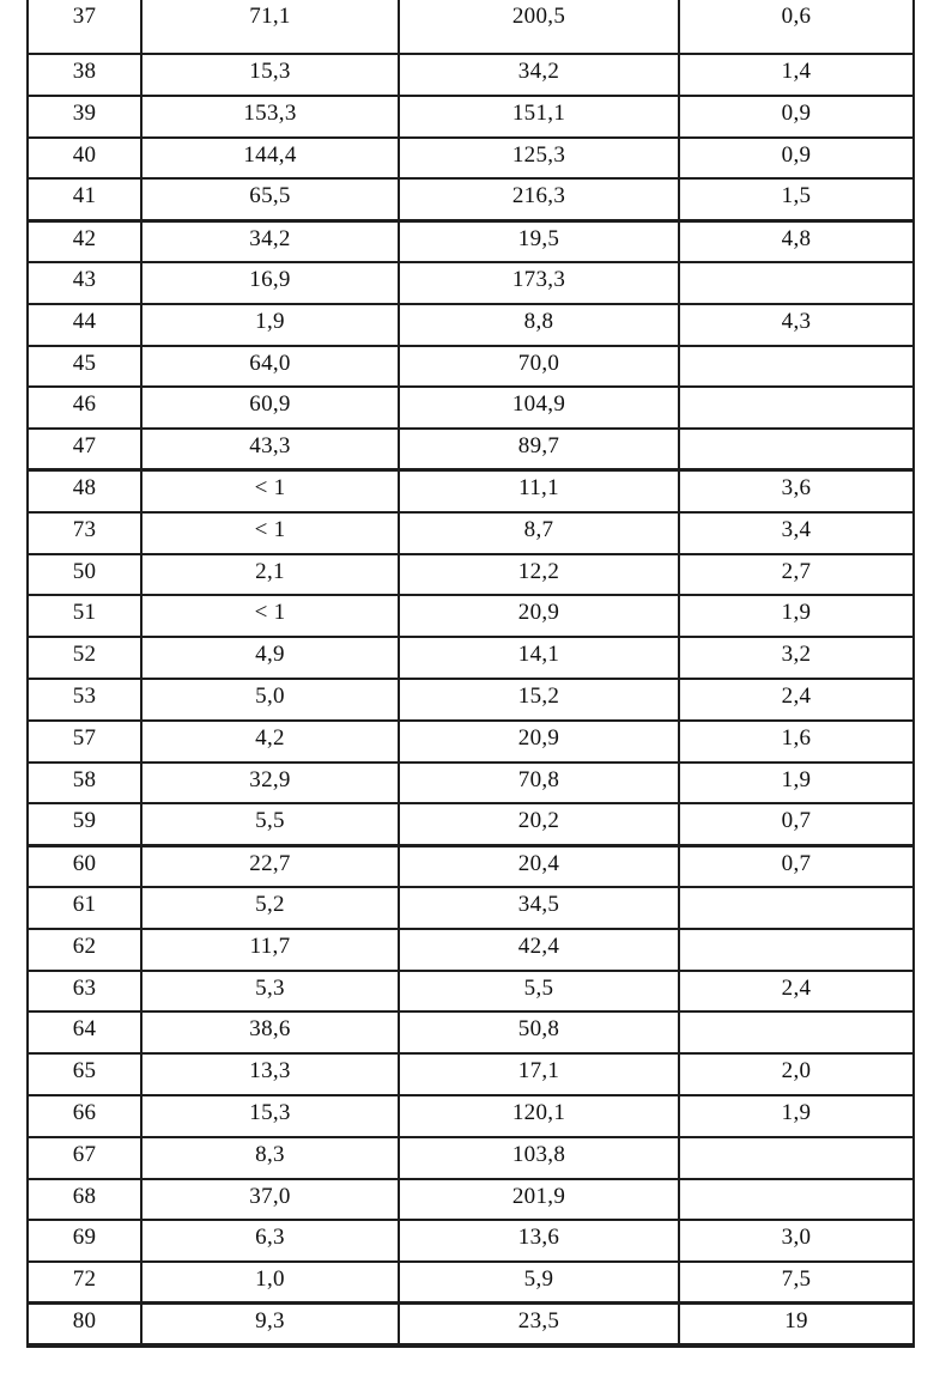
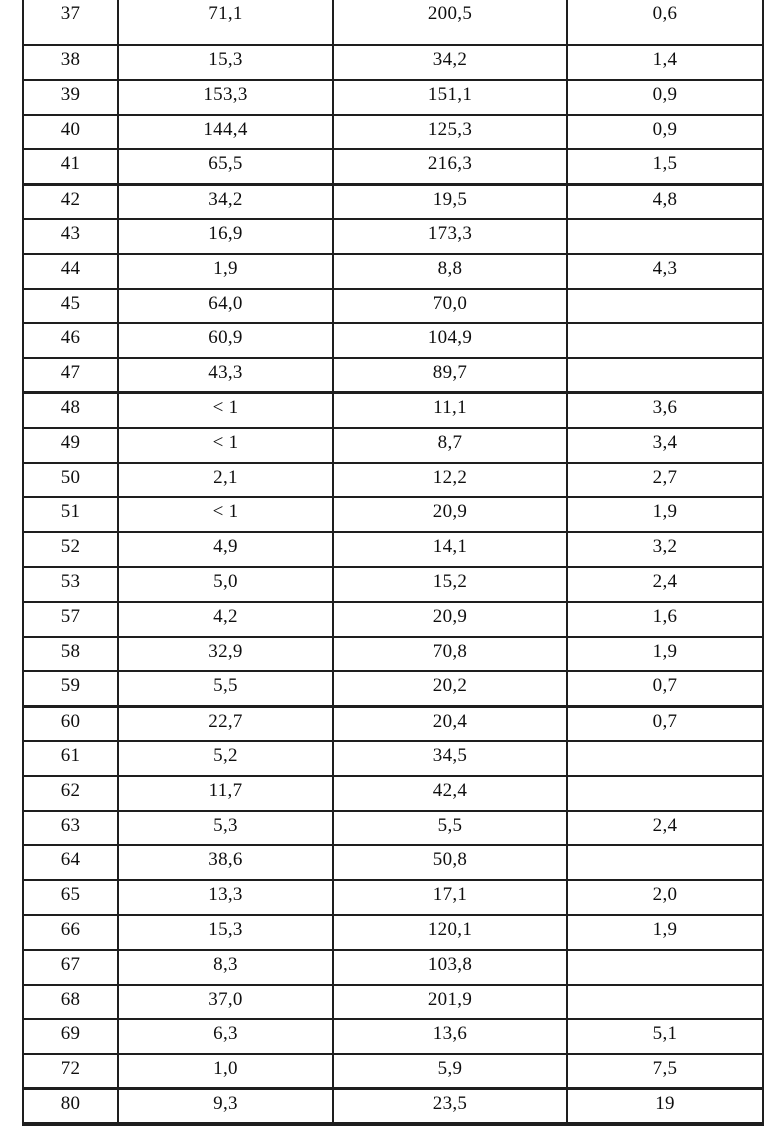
  37	71,1	200,5	0,6
  38	15,3	34,2	1,4
  39	153,3	151,1	0,9
  40	144,4	125,3	0,9
  41	65,5	216,3	1,5
  42	34,2	19,5	4,8
  43	16,9	173,3
  44	1,9	8,8	4,3
  45	64,0	70,0
  46	60,9	104,9
  47	43,3	89,7
  48	< 1	11,1	3,6
- 73	< 1	8,7	3,4
+ 49	< 1	8,7	3,4
  50	2,1	12,2	2,7
  51	< 1	20,9	1,9
  52	4,9	14,1	3,2
  53	5,0	15,2	2,4
  57	4,2	20,9	1,6
  58	32,9	70,8	1,9
  59	5,5	20,2	0,7
  60	22,7	20,4	0,7
  61	5,2	34,5
  62	11,7	42,4
  63	5,3	5,5	2,4
  64	38,6	50,8
  65	13,3	17,1	2,0
  66	15,3	120,1	1,9
  67	8,3	103,8
  68	37,0	201,9
- 69	6,3	13,6	3,0
+ 69	6,3	13,6	5,1
  72	1,0	5,9	7,5
  80	9,3	23,5	19
